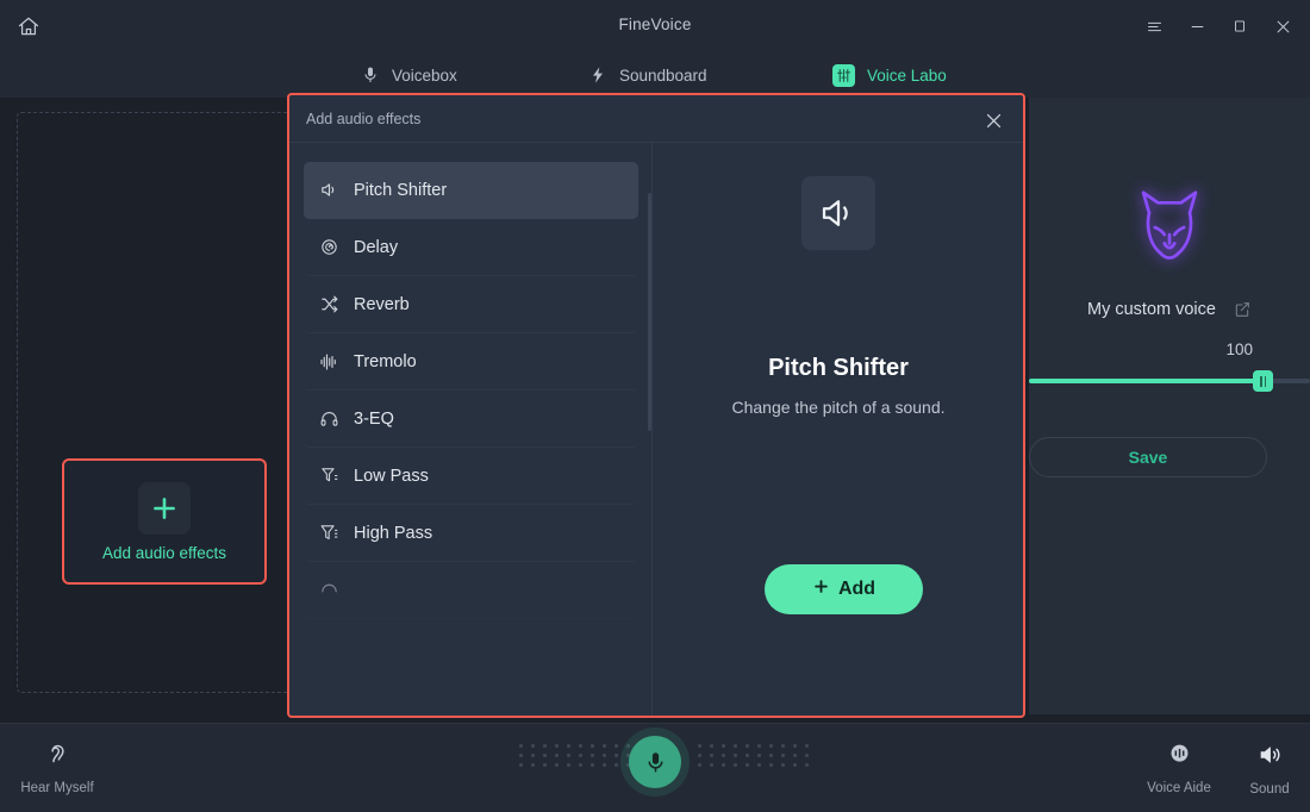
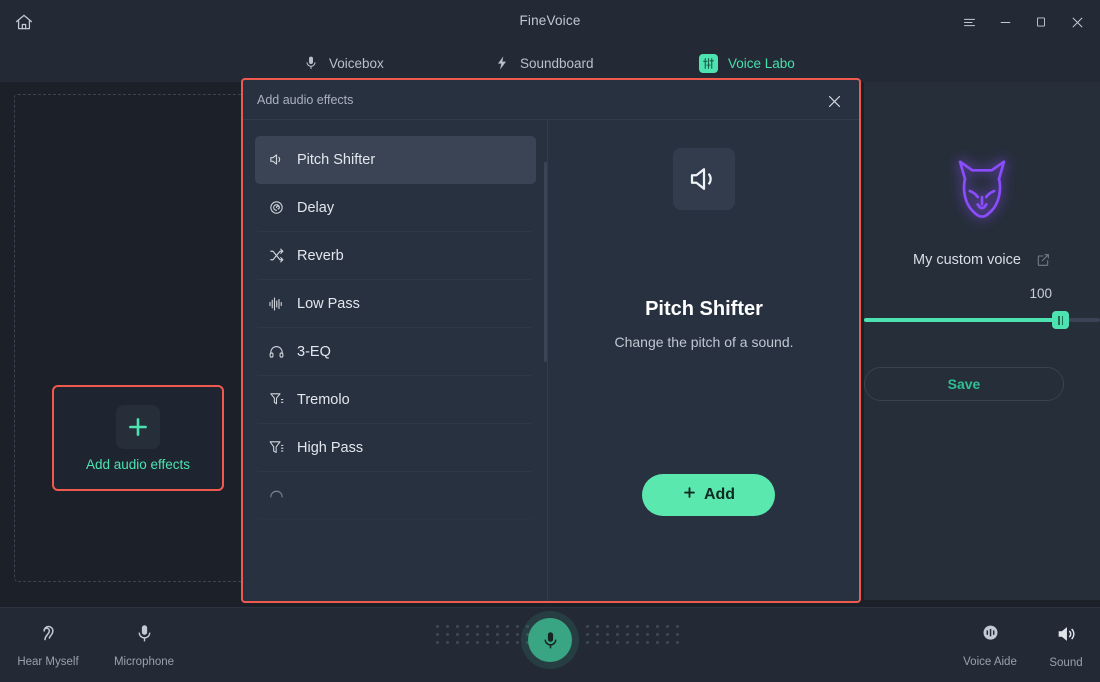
  FineVoice
  Voicebox
  Soundboard
  Voice Labo
  Add audio effects
  My custom voice
  100
  Save
  Hear Myself
+ Microphone
  Voice Aide
  Sound
  Add audio effects
  Pitch Shifter
  Delay
  Reverb
- Tremolo
+ Low Pass
  3-EQ
- Low Pass
+ Tremolo
  High Pass
  Pitch Shifter
  Change the pitch of a sound.
  Add
